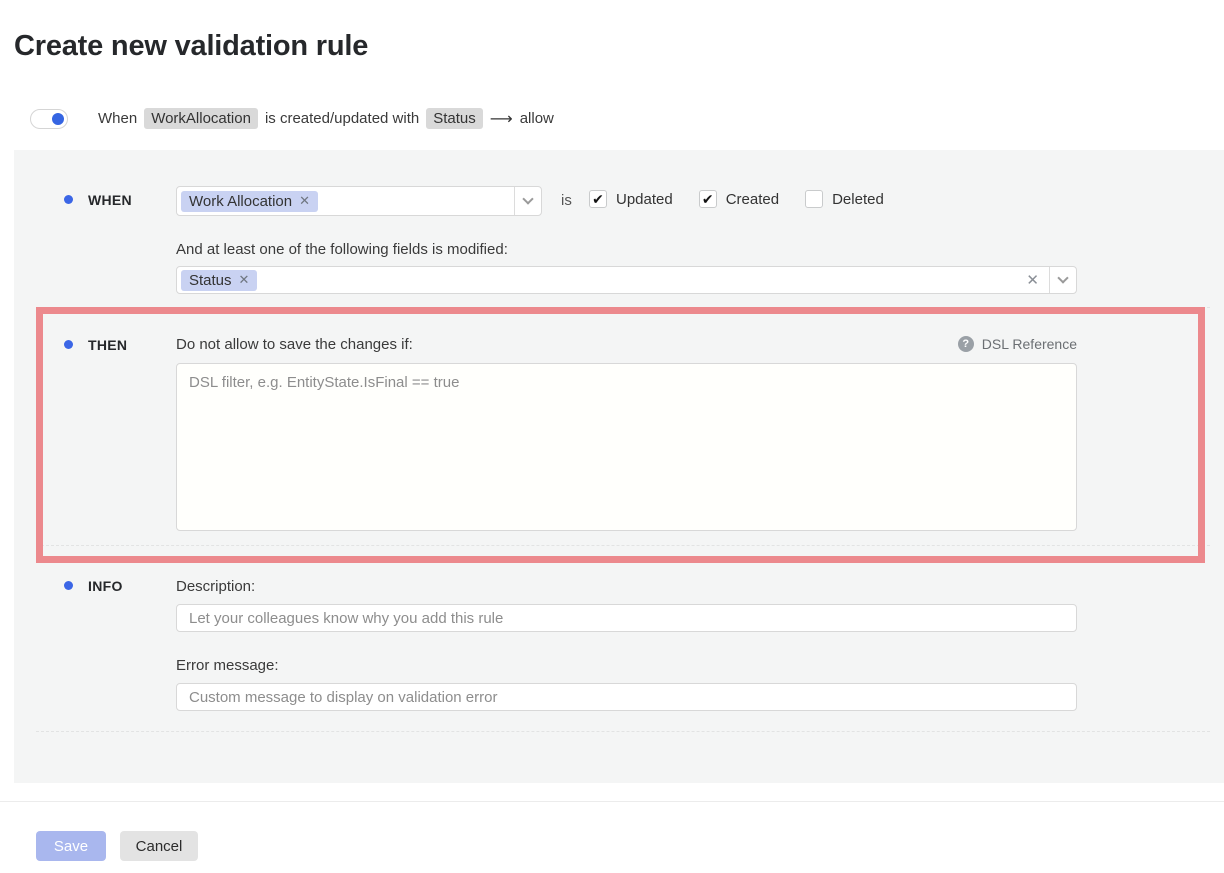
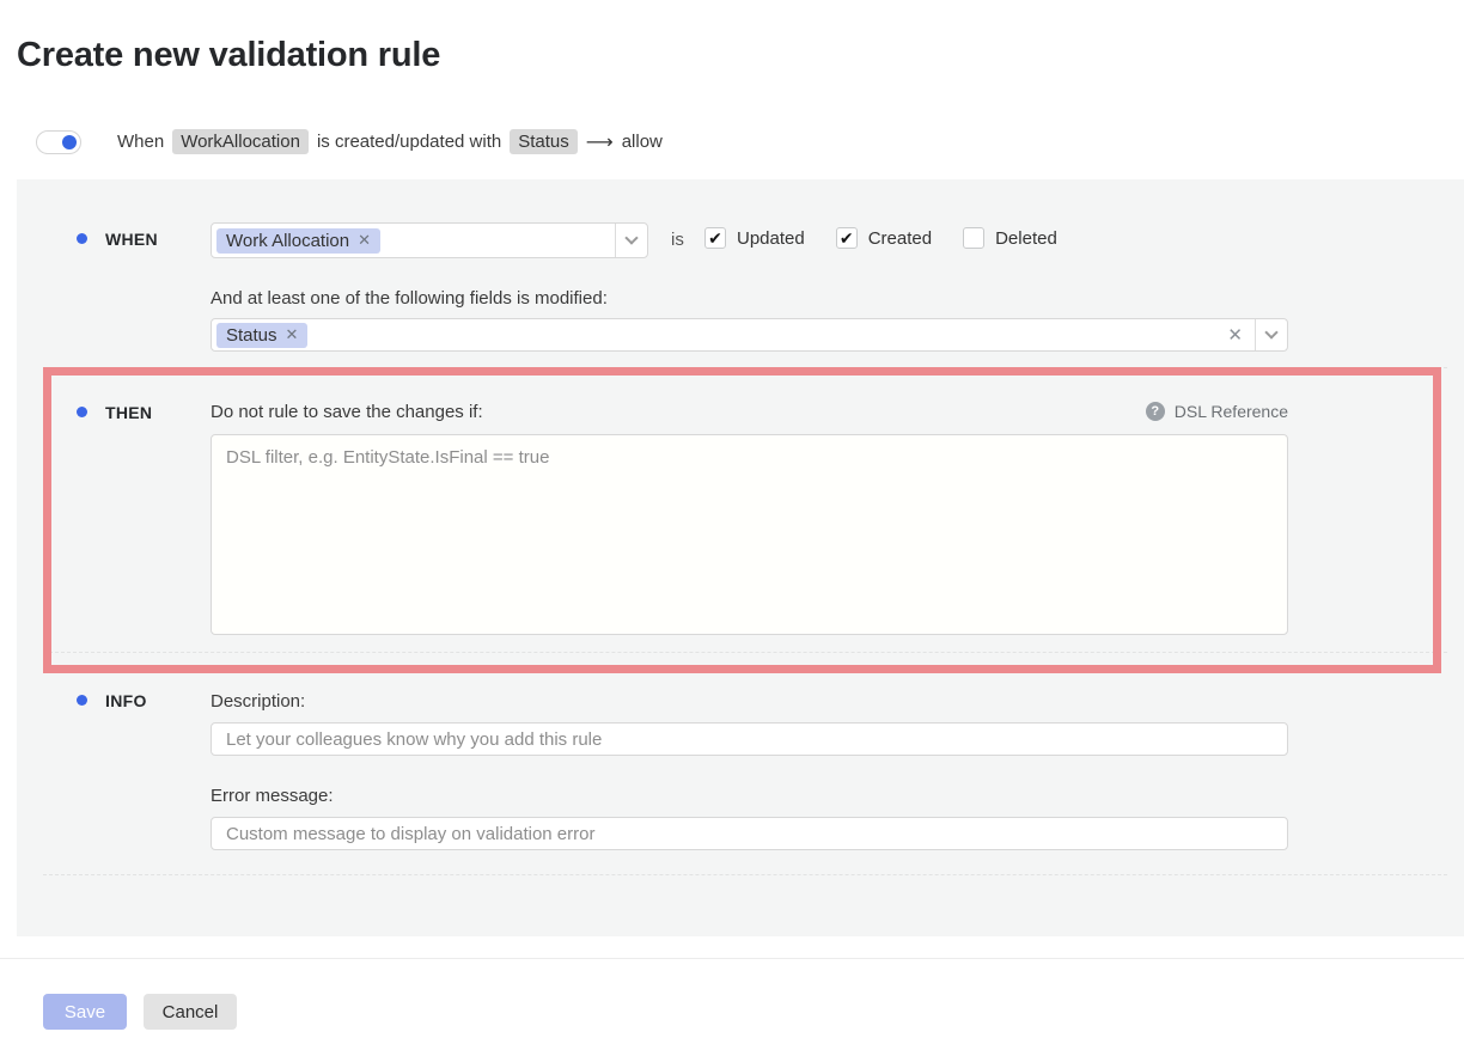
  Create new validation rule
  When
  WorkAllocation
  is created/updated with
  Status
  ⟶
  allow
  WHEN
  Work Allocation
  ✕
  is
  ✔
  Updated
  ✔
  Created
  Deleted
  And at least one of the following fields is modified:
  Status
  ✕
  ✕
  THEN
- Do not allow to save the changes if:
+ Do not rule to save the changes if:
  ?
  DSL Reference
  DSL filter, e.g. EntityState.IsFinal == true
  INFO
  Description:
  Let your colleagues know why you add this rule
  Error message:
  Custom message to display on validation error
  Save
  Cancel
